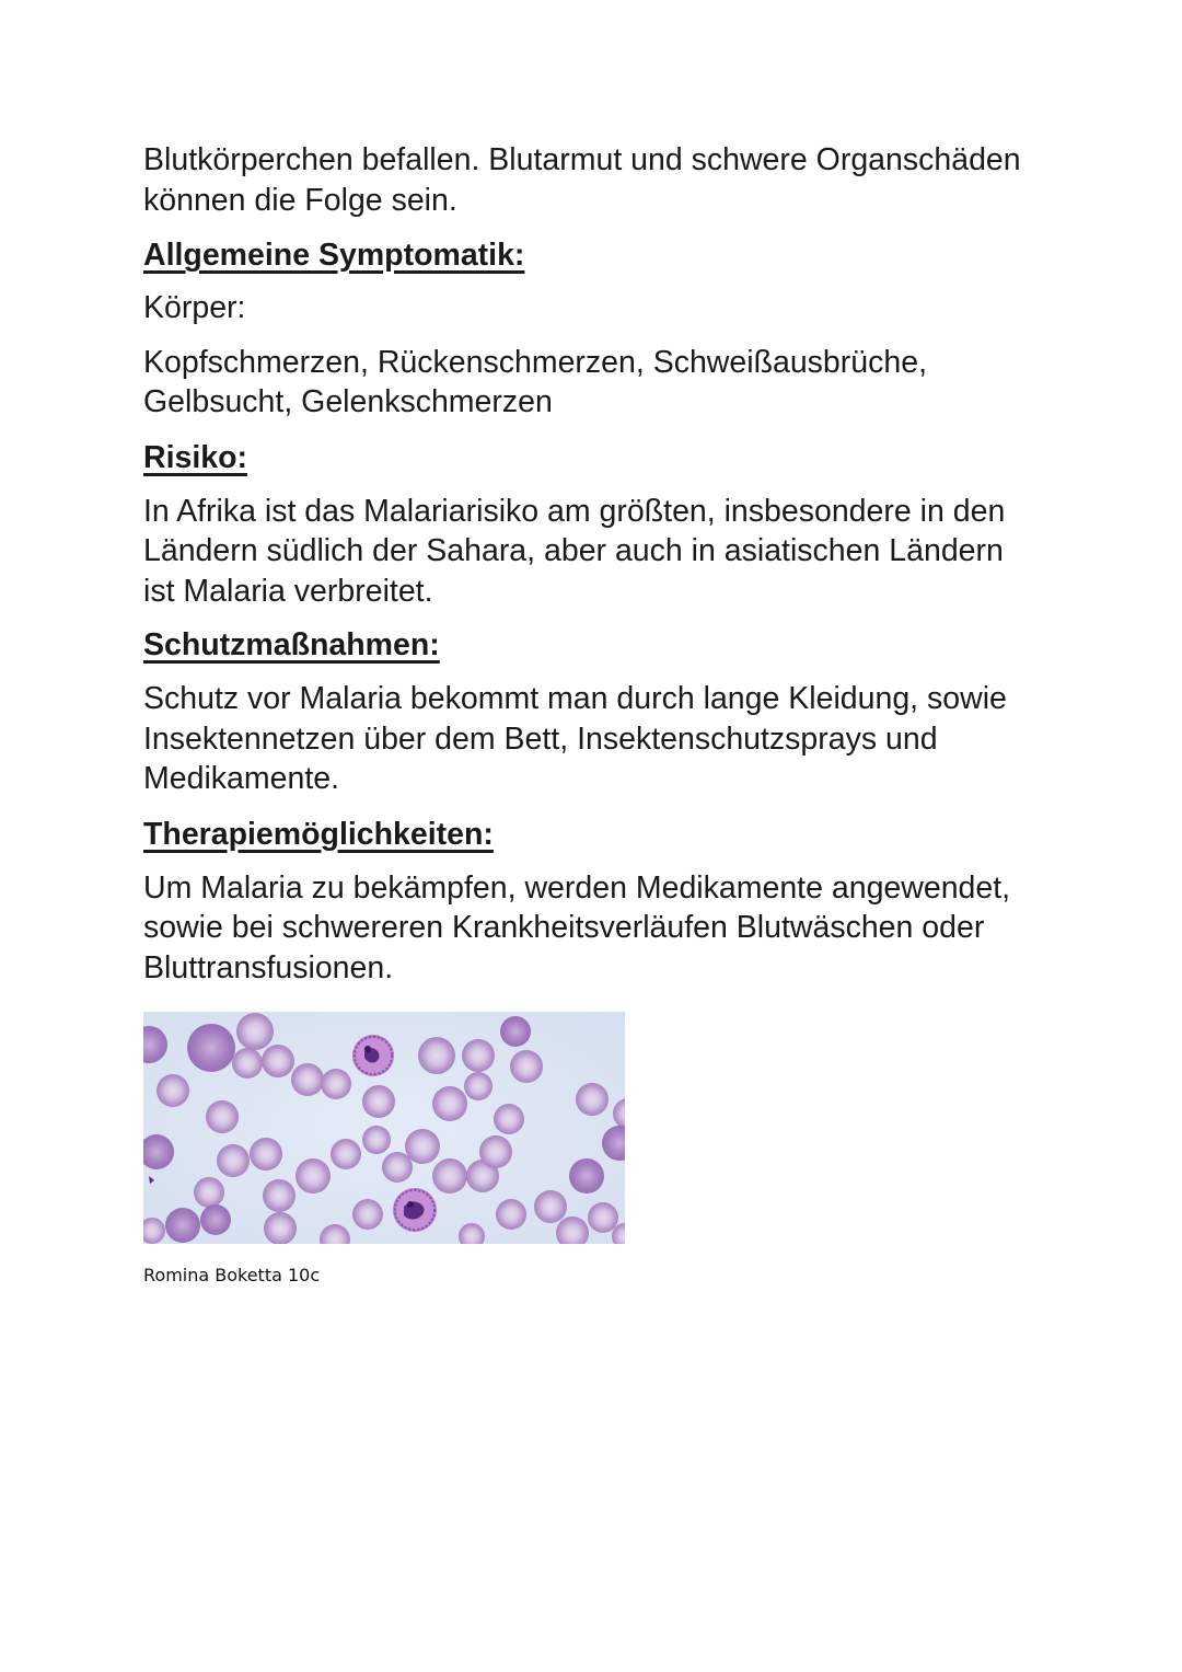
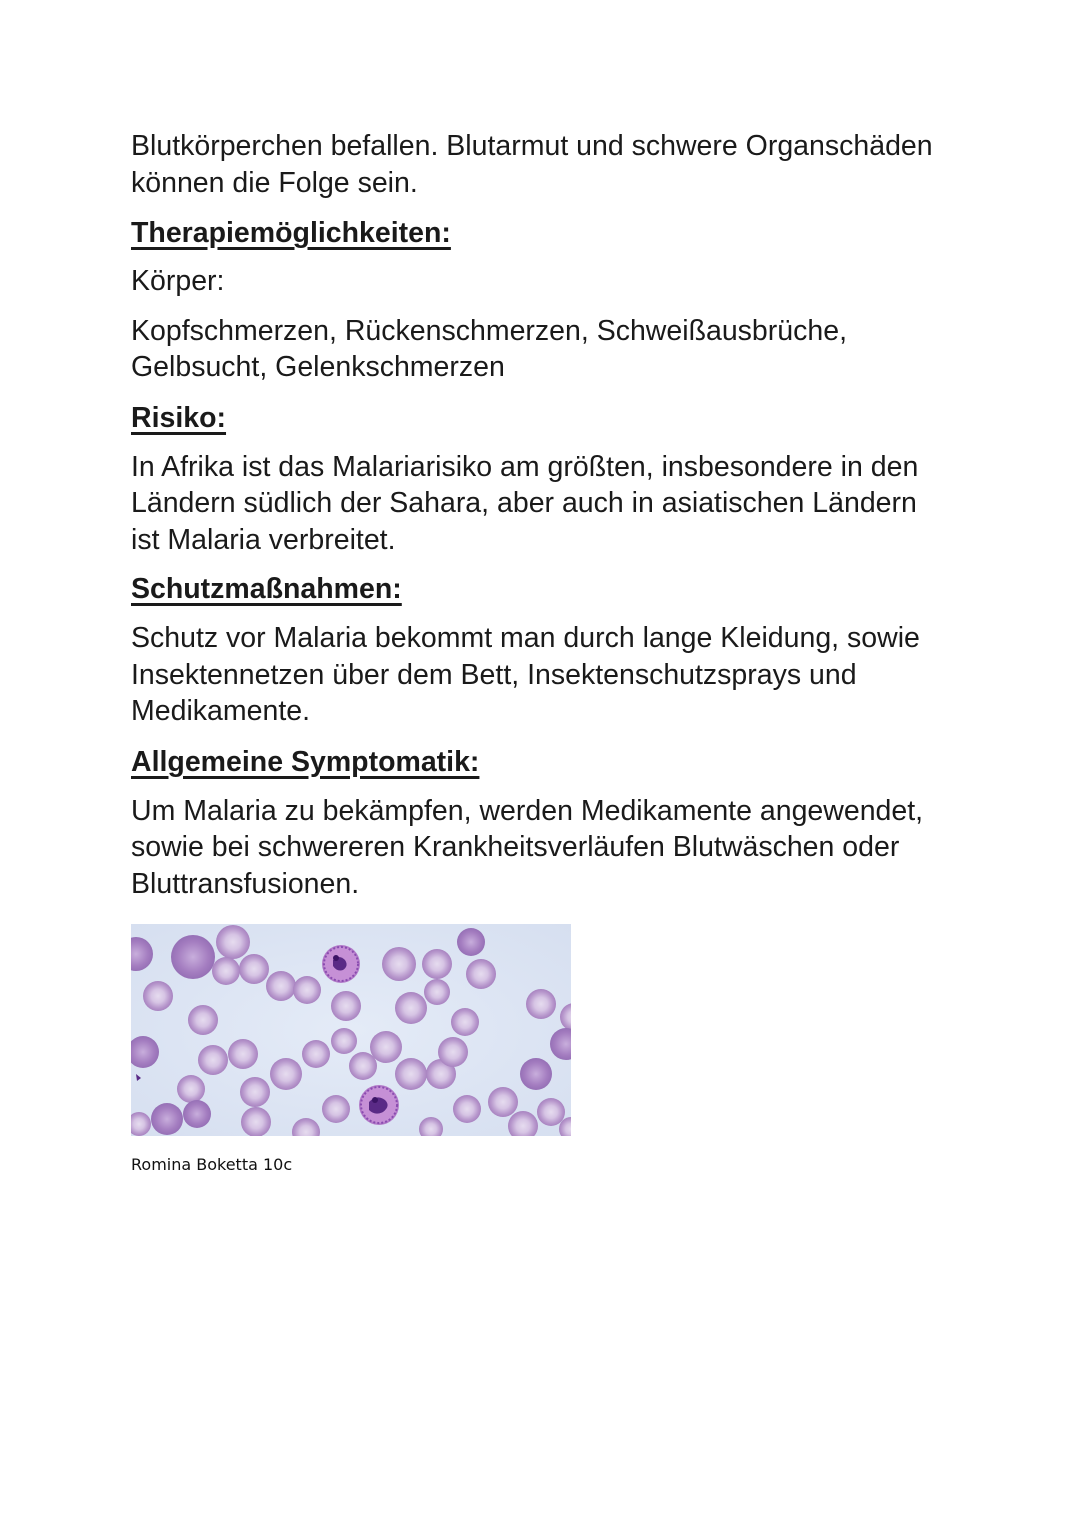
  Blutkörperchen befallen. Blutarmut und schwere Organschäden
  können die Folge sein.
- Allgemeine Symptomatik:
+ Therapiemöglichkeiten:
  Körper:
  Kopfschmerzen, Rückenschmerzen, Schweißausbrüche,
  Gelbsucht, Gelenkschmerzen
  Risiko:
  In Afrika ist das Malariarisiko am größten, insbesondere in den
  Ländern südlich der Sahara, aber auch in asiatischen Ländern
  ist Malaria verbreitet.
  Schutzmaßnahmen:
  Schutz vor Malaria bekommt man durch lange Kleidung, sowie
  Insektennetzen über dem Bett, Insektenschutzsprays und
  Medikamente.
- Therapiemöglichkeiten:
+ Allgemeine Symptomatik:
  Um Malaria zu bekämpfen, werden Medikamente angewendet,
  sowie bei schwereren Krankheitsverläufen Blutwäschen oder
  Bluttransfusionen.
  Romina Boketta 10c
